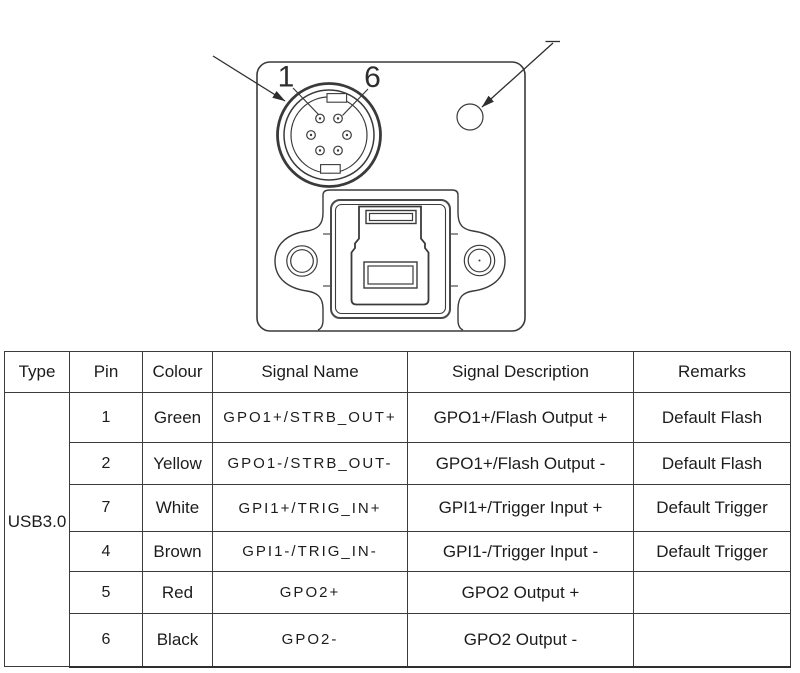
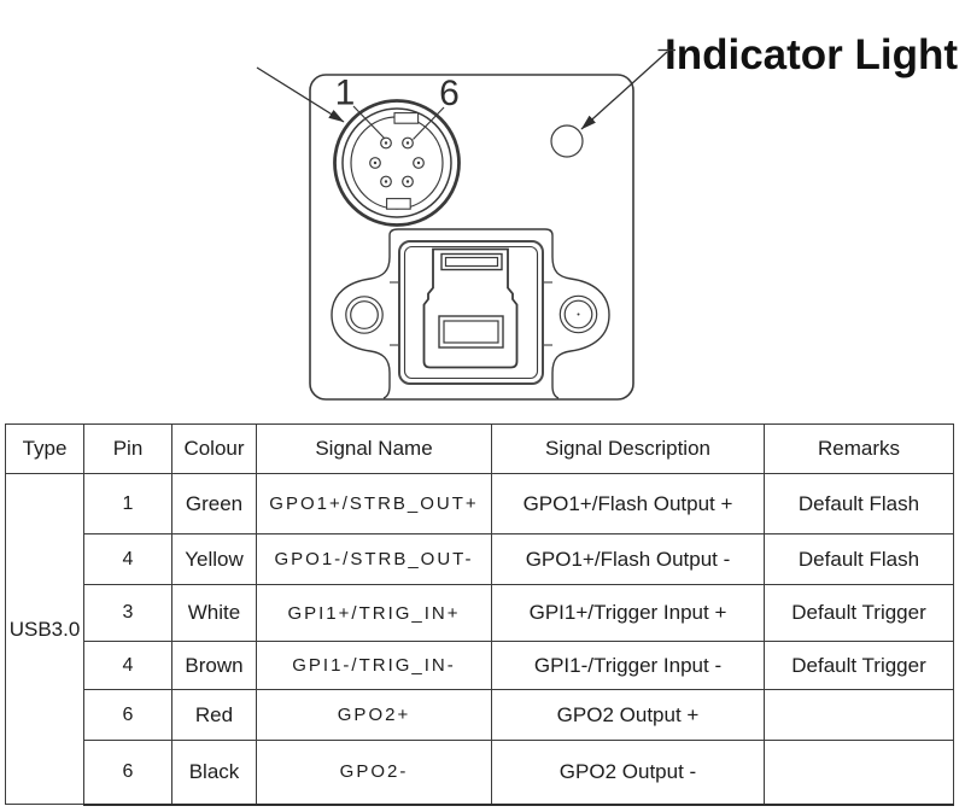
  1
  6
+ Indicator Light
  Type	Pin	Colour	Signal Name	Signal Description	Remarks
  USB3.0	1	Green	GPO1+/STRB_OUT+	GPO1+/Flash Output +	Default Flash
- 2	Yellow	GPO1-/STRB_OUT-	GPO1+/Flash Output -	Default Flash
+ 4	Yellow	GPO1-/STRB_OUT-	GPO1+/Flash Output -	Default Flash
- 7	White	GPI1+/TRIG_IN+	GPI1+/Trigger Input +	Default Trigger
+ 3	White	GPI1+/TRIG_IN+	GPI1+/Trigger Input +	Default Trigger
  4	Brown	GPI1-/TRIG_IN-	GPI1-/Trigger Input -	Default Trigger
- 5	Red	GPO2+	GPO2 Output +
+ 6	Red	GPO2+	GPO2 Output +
  6	Black	GPO2-	GPO2 Output -
